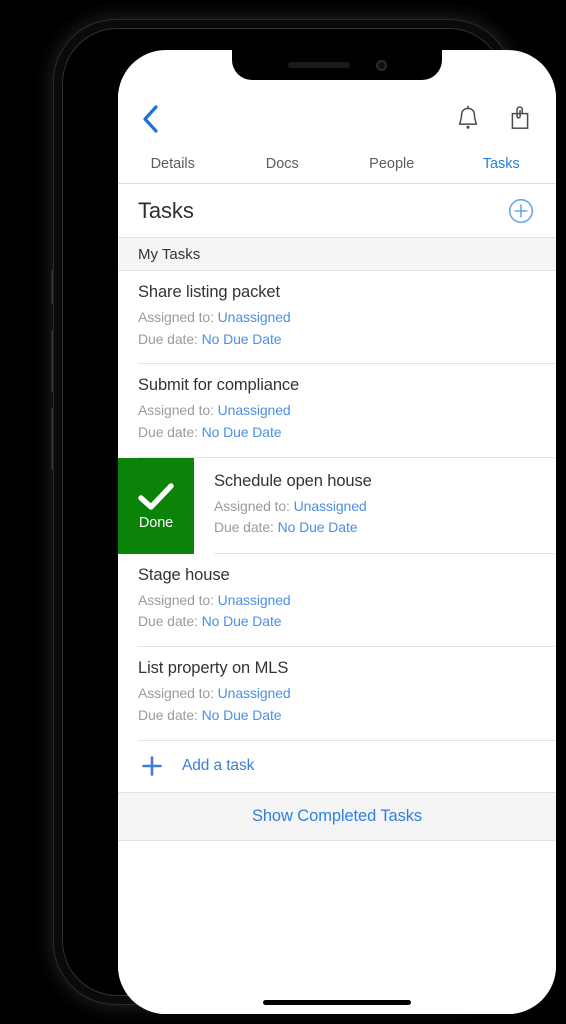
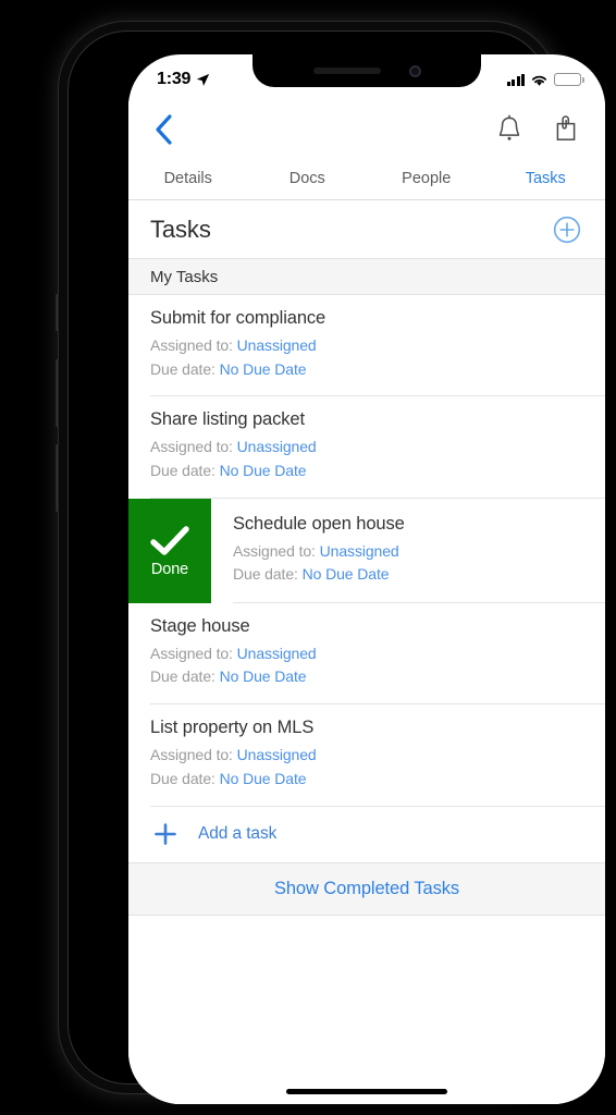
+ 1:39
  Details
  Docs
  People
  Tasks
  Tasks
  My Tasks
- Share listing packet
+ Submit for compliance
  Assigned to: Unassigned
  Due date: No Due Date
- Submit for compliance
+ Share listing packet
  Assigned to: Unassigned
  Due date: No Due Date
  Done
  Schedule open house
  Assigned to: Unassigned
  Due date: No Due Date
  Stage house
  Assigned to: Unassigned
  Due date: No Due Date
  List property on MLS
  Assigned to: Unassigned
  Due date: No Due Date
  Add a task
  Show Completed Tasks
